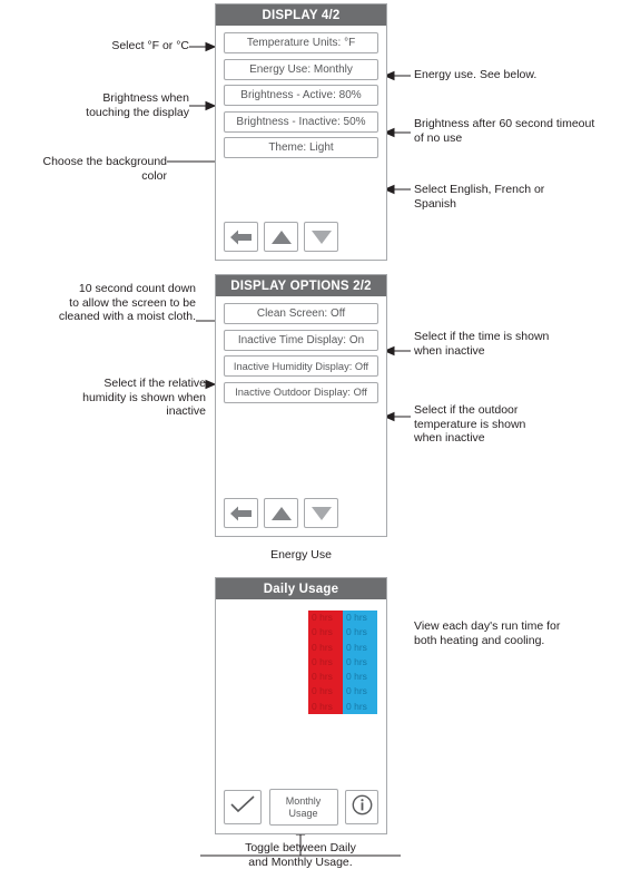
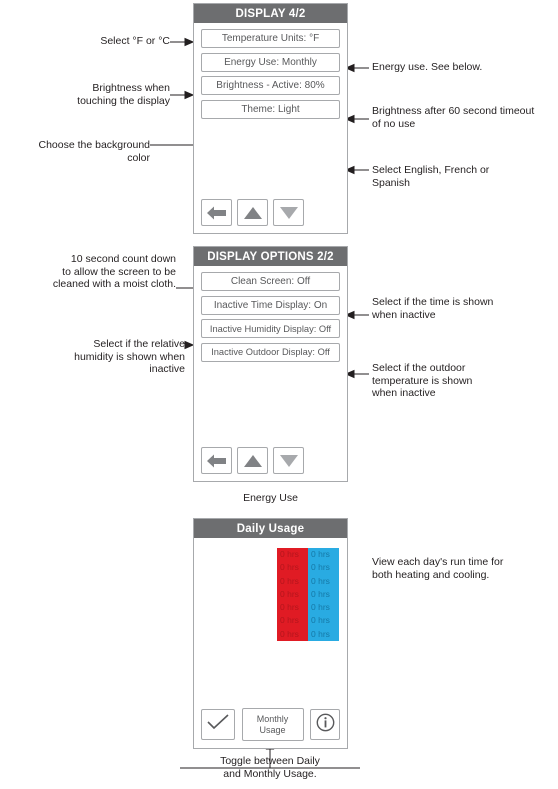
  DISPLAY 4/2
  Temperature Units: °F
  Energy Use: Monthly
  Brightness - Active: 80%
- Brightness - Inactive: 50%
  Theme: Light
  DISPLAY OPTIONS 2/2
  Clean Screen: Off
  Inactive Time Display: On
  Inactive Humidity Display: Off
  Inactive Outdoor Display: Off
  Daily Usage
  0 hrs
  0 hrs
  0 hrs
  0 hrs
  0 hrs
  0 hrs
  0 hrs
  0 hrs
  0 hrs
  0 hrs
  0 hrs
  0 hrs
  0 hrs
  0 hrs
  Monthly
  Usage
  Select °F or °C
  Brightness when
  touching the display
  Choose the background
  color
  Energy use. See below.
  Brightness after 60 second timeout
  of no use
  Select English, French or
  Spanish
  10 second count down
  to allow the screen to be
  cleaned with a moist cloth.
  Select if the relative
  humidity is shown when
  inactive
  Select if the time is shown
  when inactive
  Select if the outdoor
  temperature is shown
  when inactive
  Energy Use
  View each day's run time for
  both heating and cooling.
  Toggle between Daily
  and Monthly Usage.
